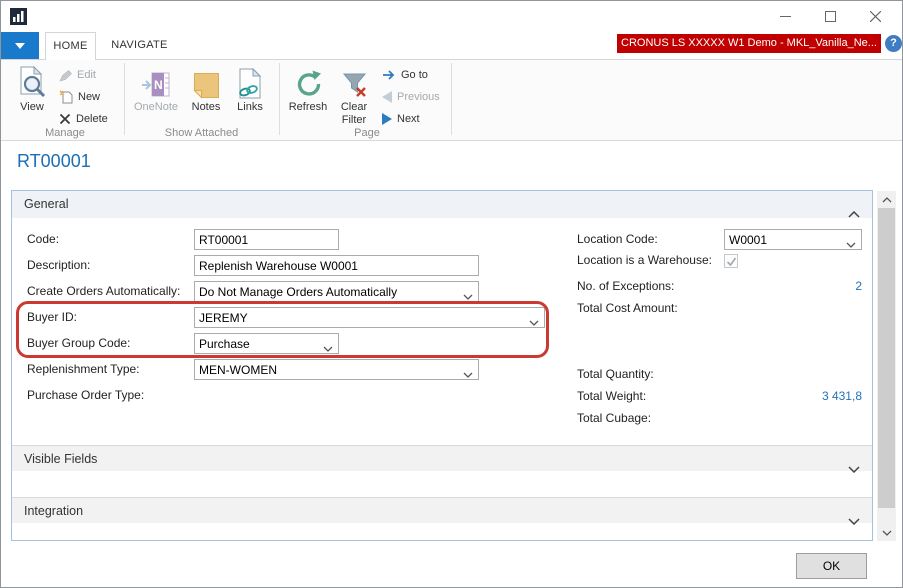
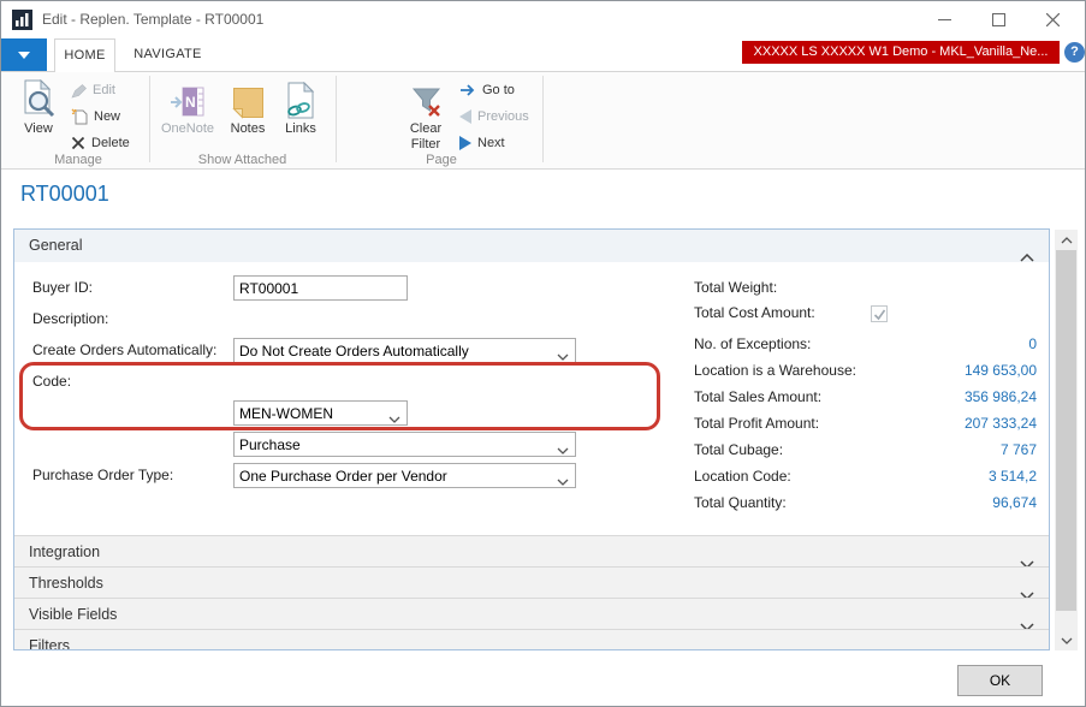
+ Edit - Replen. Template - RT00001
  HOME
  NAVIGATE
- CRONUS LS XXXXX W1 Demo - MKL_Vanilla_Ne...
+ XXXXX LS XXXXX W1 Demo - MKL_Vanilla_Ne...
  ?
  View
  Edit
  New
  Delete
  Manage
  N
  OneNote
  Notes
  Links
  Show Attached
- Refresh
  Clear Filter
  Go to
  Previous
  Next
  Page
  RT00001
  General
- Code:
+ Buyer ID:
  RT00001
  Description:
- Replenish Warehouse W0001
  Create Orders Automatically:
- Do Not Manage Orders Automatically
+ Do Not Create Orders Automatically
- Buyer ID:
+ Code:
- JEREMY
- Buyer Group Code:
- Purchase
+ MEN-WOMEN
- Replenishment Type:
- MEN-WOMEN
+ Purchase
  Purchase Order Type:
+ One Purchase Order per Vendor
- Location Code:
+ Total Weight:
- W0001
- Location is a Warehouse:
+ Total Cost Amount:
  No. of Exceptions:
- 2
+ 0
- Total Cost Amount:
+ Location is a Warehouse:
+ 149 653,00
+ Total Sales Amount:
+ 356 986,24
+ Total Profit Amount:
+ 207 333,24
- Total Quantity:
+ Total Cubage:
+ 7 767
- Total Weight:
+ Location Code:
- 3 431,8
+ 3 514,2
- Total Cubage:
+ Total Quantity:
+ 96,674
- Visible Fields
+ Integration
+ Thresholds
- Integration
+ Visible Fields
+ Filters
  OK
